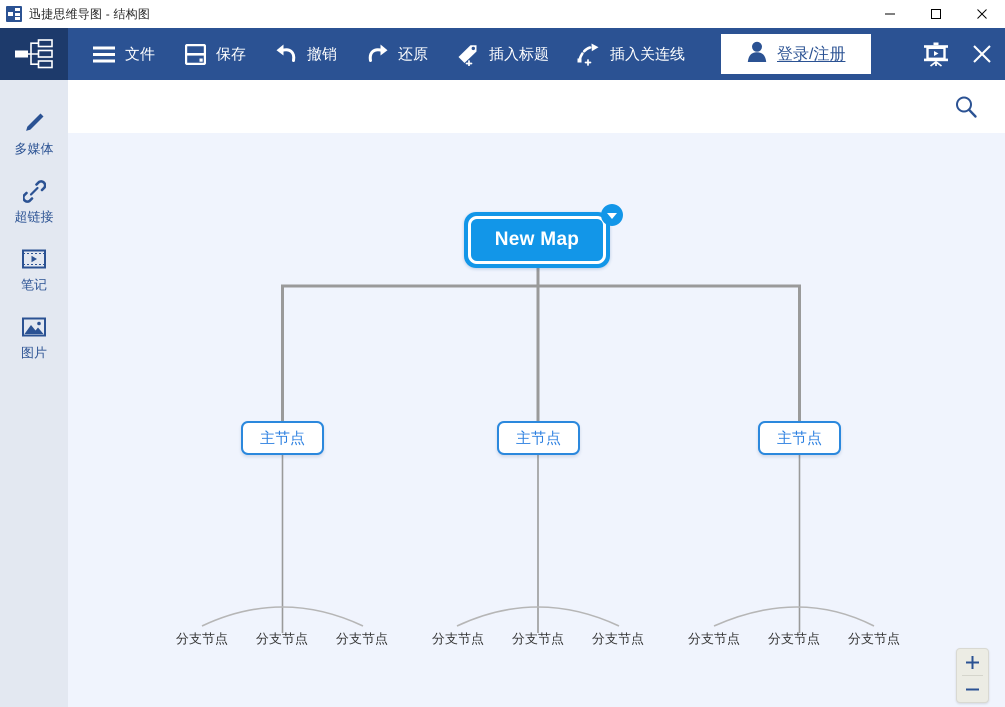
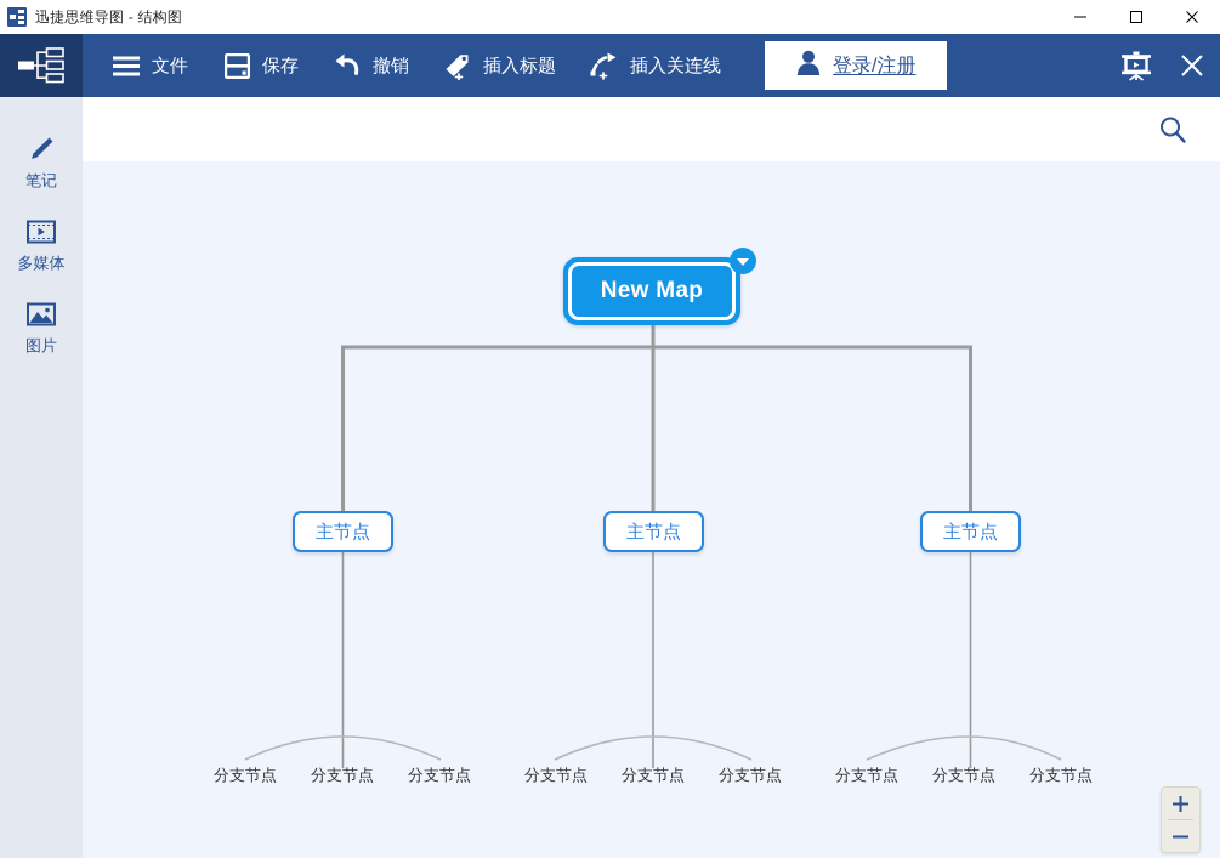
  迅捷思维导图 - 结构图
  文件
  保存
  撤销
- 还原
  插入标题
  插入关连线
  登录/注册
- 多媒体
+ 笔记
- 超链接
- 笔记
+ 多媒体
  图片
  New Map
  主节点
  主节点
  主节点
  分支节点
  分支节点
  分支节点
  分支节点
  分支节点
  分支节点
  分支节点
  分支节点
  分支节点
